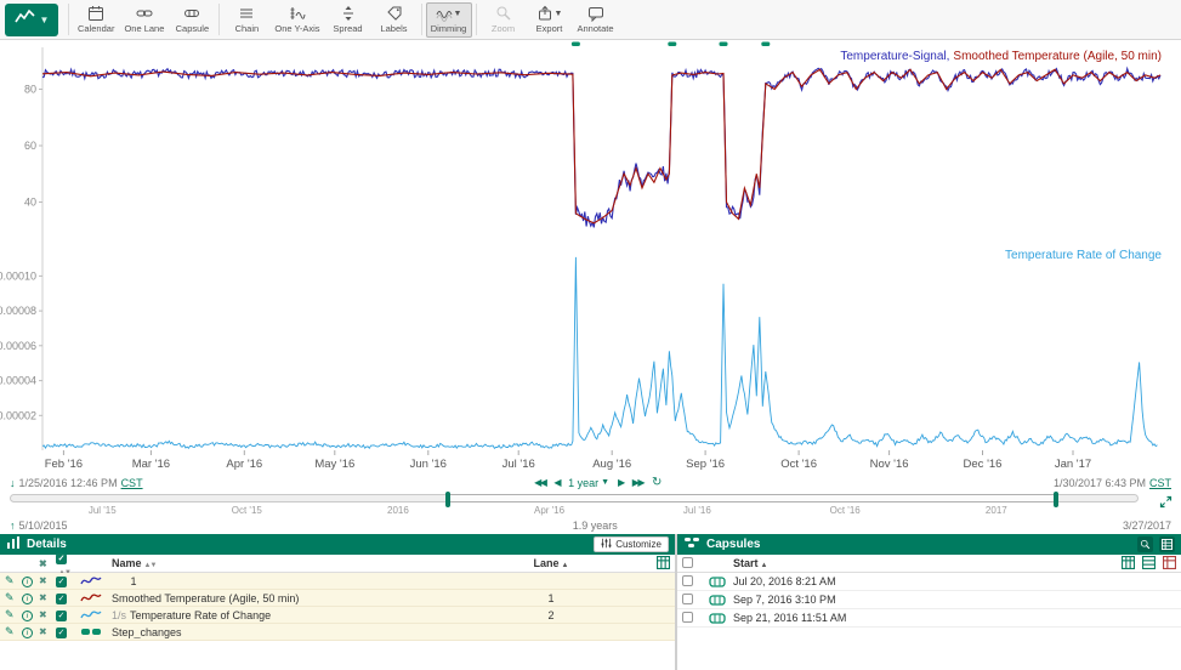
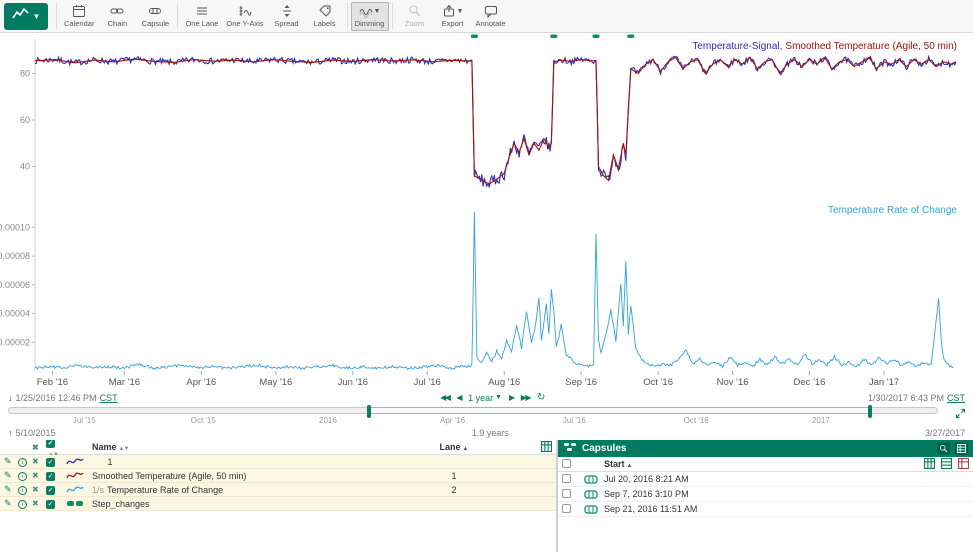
  ▼
  Calendar
- One Lane
+ Chain
  Capsule
- Chain
+ One Lane
  One Y-Axis
  Spread
  Labels
  Dimming
  Zoom
  Export
  Annotate
  Feb '16
  Mar '16
  Apr '16
  May '16
  Jun '16
  Jul '16
  Aug '16
  Sep '16
  Oct '16
  Nov '16
  Dec '16
  Jan '17
  40
  60
  80
  .00002
  .00004
  .00006
  .00008
  .00010
  Temperature-Signal, Smoothed Temperature (Agile, 50 min)
  Temperature Rate of Change
  ↓
  1/25/2016 12:46 PM
  CST
  ◀◀
  ◀
  1 year
  ▶
  ▶▶
  ↻
  1/30/2017 6:43 PM
  CST
  Jul '15
  Oct '15
  2016
  Apr '16
  Jul '16
  Oct '16
  2017
  ↑
  5/10/2015
  1.9 years
  3/27/2017
- Details
- Customize
  ✖
  Lane
  ✎
  ✖
  1
  ✎
  ✖
  Smoothed Temperature (Agile, 50 min)
  1
  ✎
  ✖
  1/s Temperature Rate of Change
  2
  ✎
  ✖
  Step_changes
  Capsules
  Start
  Jul 20, 2016 8:21 AM
  Sep 7, 2016 3:10 PM
  Sep 21, 2016 11:51 AM
